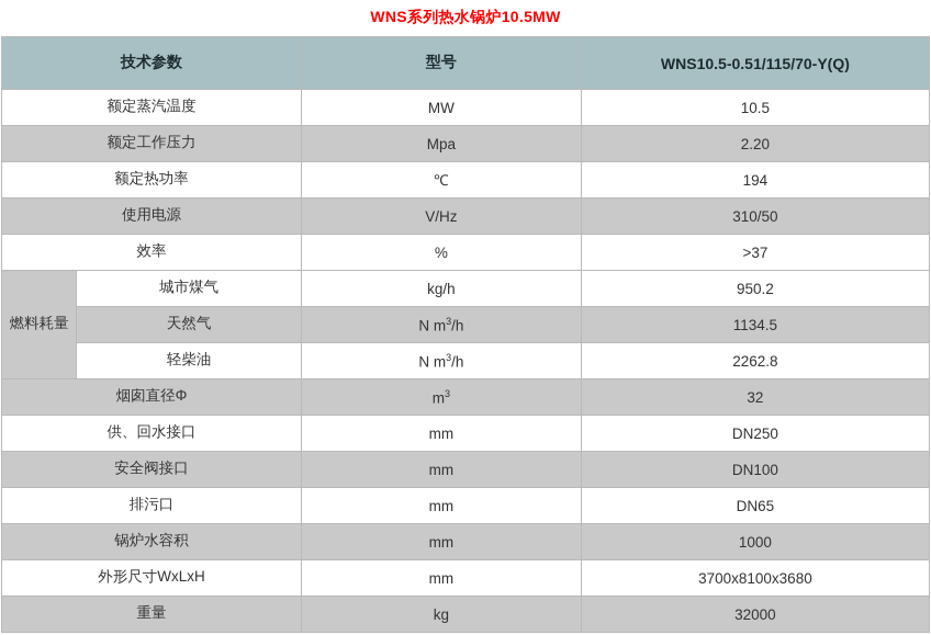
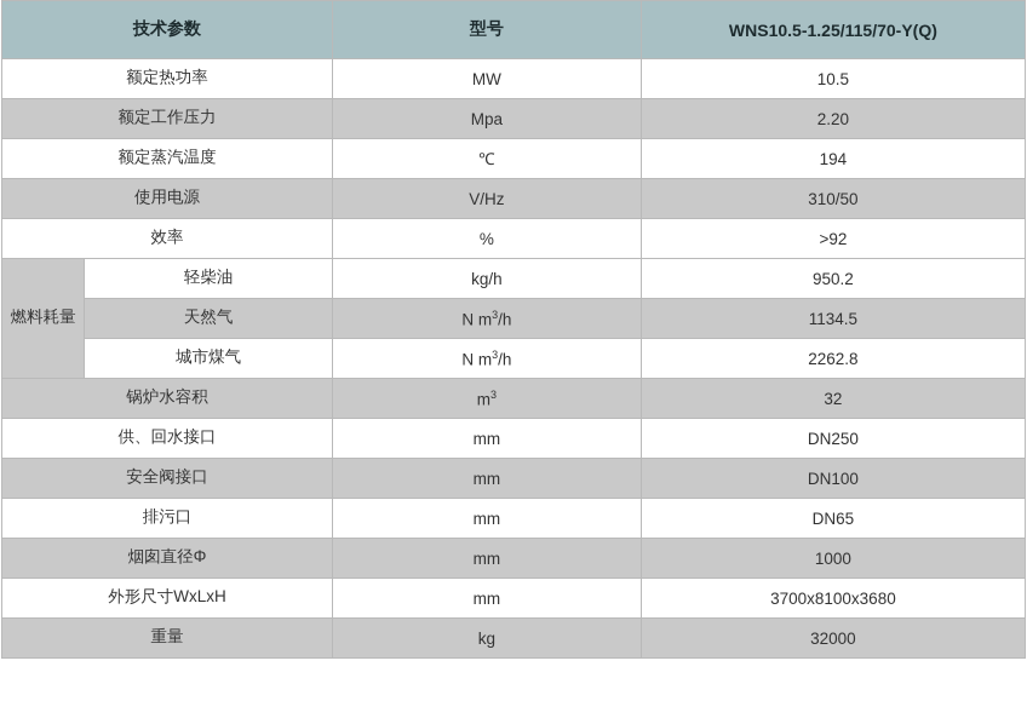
- WNS系列热水锅炉10.5MW
- 技术参数	型号	WNS10.5-0.51/115/70-Y(Q)
+ 技术参数	型号	WNS10.5-1.25/115/70-Y(Q)
- 额定蒸汽温度	MW	10.5
+ 额定热功率	MW	10.5
  额定工作压力	Mpa	2.20
- 额定热功率	℃	194
+ 额定蒸汽温度	℃	194
  使用电源	V/Hz	310/50
- 效率	%	>37
+ 效率	%	>92
- 燃料耗量	城市煤气	kg/h	950.2
+ 燃料耗量	轻柴油	kg/h	950.2
  天然气	N m3/h	1134.5
- 轻柴油	N m3/h	2262.8
+ 城市煤气	N m3/h	2262.8
- 烟囱直径Φ	m3	32
+ 锅炉水容积	m3	32
  供、回水接口	mm	DN250
  安全阀接口	mm	DN100
  排污口	mm	DN65
- 锅炉水容积	mm	1000
+ 烟囱直径Φ	mm	1000
  外形尺寸WxLxH	mm	3700x8100x3680
  重量	kg	32000
